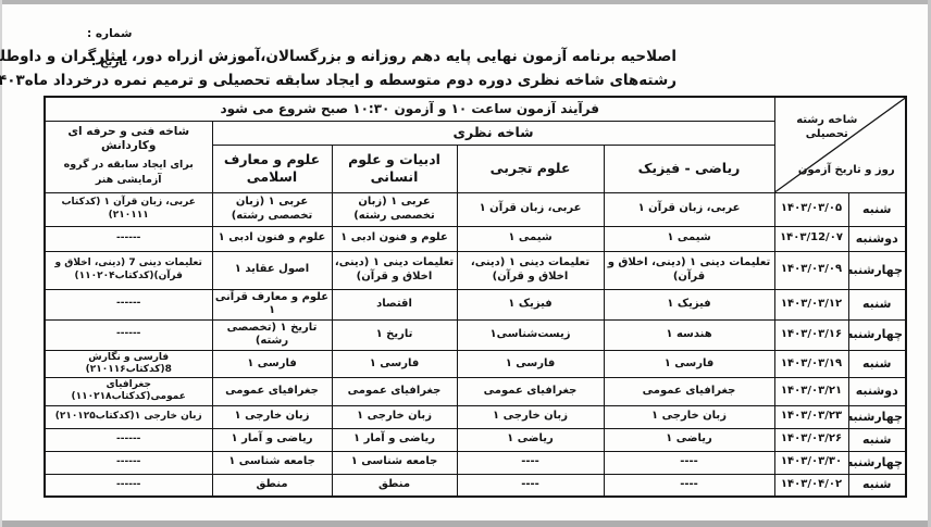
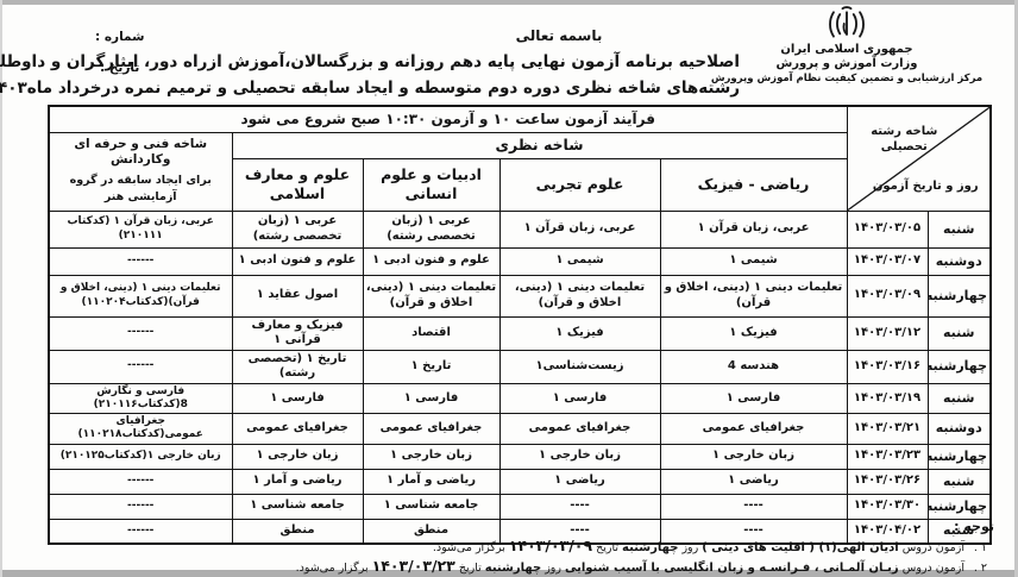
+ جمهوری اسلامی ایران
+ وزارت آموزش و پرورش
+ مرکز ارزشیابی و تضمین کیفیت نظام آموزش وپرورش
+ باسمه تعالی
  شماره :
  تاریخ :
  اصلاحیه برنامه آزمون نهایی پایه دهم روزانه و بزرگسالان،آموزش ازراه دور، ایثارگران و داوطل
  رشته‌های شاخه نظری دوره دوم متوسطه و ایجاد سابقه تحصیلی و ترمیم نمره درخرداد ماه۴۰۳
  شاخه رشته تحصیلی روز و تاریخ آزمون	فرآیند آزمون ساعت ۱۰ و آزمون ۱۰:۳۰ صبح شروع می شود
  شاخه نظری	شاخه فنی و حرفه ای وکاردانش برای ایجاد سابقه در گروه آزمایشی هنر
  ریاضی - فیزیک	علوم تجربی	ادبیات و علوم انسانی	علوم و معارف اسلامی
  شنبه	۱۴۰۳/۰۳/۰۵	عربی، زبان قرآن ۱	عربی، زبان قرآن ۱	عربی ۱ (زبان تخصصی رشته)	عربی ۱ (زبان تخصصی رشته)	عربی، زبان قرآن ۱ (کدکتاب ۲۱۰۱۱۱)
- دوشنبه	۱۴۰۳/12/۰۷	شیمی ۱	شیمی ۱	علوم و فنون ادبی ۱	علوم و فنون ادبی ۱	------
+ دوشنبه	۱۴۰۳/۰۳/۰۷	شیمی ۱	شیمی ۱	علوم و فنون ادبی ۱	علوم و فنون ادبی ۱	------
- چهارشنبه	۱۴۰۳/۰۳/۰۹	تعلیمات دینی ۱ (دینی، اخلاق و قرآن)	تعلیمات دینی ۱ (دینی، اخلاق و قرآن)	تعلیمات دینی ۱ (دینی، اخلاق و قرآن)	اصول عقاید ۱	تعلیمات دینی 7 (دینی، اخلاق و قرآن)(کدکتاب۱۱۰۲۰۴)
+ چهارشنبه	۱۴۰۳/۰۳/۰۹	تعلیمات دینی ۱ (دینی، اخلاق و قرآن)	تعلیمات دینی ۱ (دینی، اخلاق و قرآن)	تعلیمات دینی ۱ (دینی، اخلاق و قرآن)	اصول عقاید ۱	تعلیمات دینی ۱ (دینی، اخلاق و قرآن)(کدکتاب۱۱۰۲۰۴)
- شنبه	۱۴۰۳/۰۳/۱۲	فیزیک ۱	فیزیک ۱	اقتصاد	علوم و معارف قرآنی ۱	------
+ شنبه	۱۴۰۳/۰۳/۱۲	فیزیک ۱	فیزیک ۱	اقتصاد	فیزیک و معارف قرآنی ۱	------
- چهارشنبه	۱۴۰۳/۰۳/۱۶	هندسه ۱	زیست‌شناسی۱	تاریخ ۱	تاریخ ۱ (تخصصی رشته)	------
+ چهارشنبه	۱۴۰۳/۰۳/۱۶	هندسه 4	زیست‌شناسی۱	تاریخ ۱	تاریخ ۱ (تخصصی رشته)	------
  شنبه	۱۴۰۳/۰۳/۱۹	فارسی ۱	فارسی ۱	فارسی ۱	فارسی ۱	فارسی و نگارش 8(کدکتاب۲۱۰۱۱۶)
  دوشنبه	۱۴۰۳/۰۳/۲۱	جغرافیای عمومی	جغرافیای عمومی	جغرافیای عمومی	جغرافیای عمومی	جغرافیای عمومی(کدکتاب۱۱۰۲۱۸)
  چهارشنبه	۱۴۰۳/۰۳/۲۳	زبان خارجی ۱	زبان خارجی ۱	زبان خارجی ۱	زبان خارجی ۱	زبان خارجی ۱(کدکتاب۲۱۰۱۲۵)
  شنبه	۱۴۰۳/۰۳/۲۶	ریاضی ۱	ریاضی ۱	ریاضی و آمار ۱	ریاضی و آمار ۱	------
  چهارشنبه	۱۴۰۳/۰۳/۳۰	----	----	جامعه شناسی ۱	جامعه شناسی ۱	------
  شنبه	۱۴۰۳/۰۴/۰۲	----	----	منطق	منطق	------
+ توجه :
+ ۱ . آزمون دروس ادیان الهی(۱) ( اقلیت های دینی ) روز چهارشنبه تاریخ ۱۴۰۳/۰۳/۰۹ برگزار می‌شود.
+ ۲ . آزمون دروس زبـان آلمـانی ، فـرانسـه و زبان انگلیسی با آسیب شنوایی روز چهارشنبه تاریخ ۱۴۰۳/۰۳/۲۳ برگزار می‌شود.
